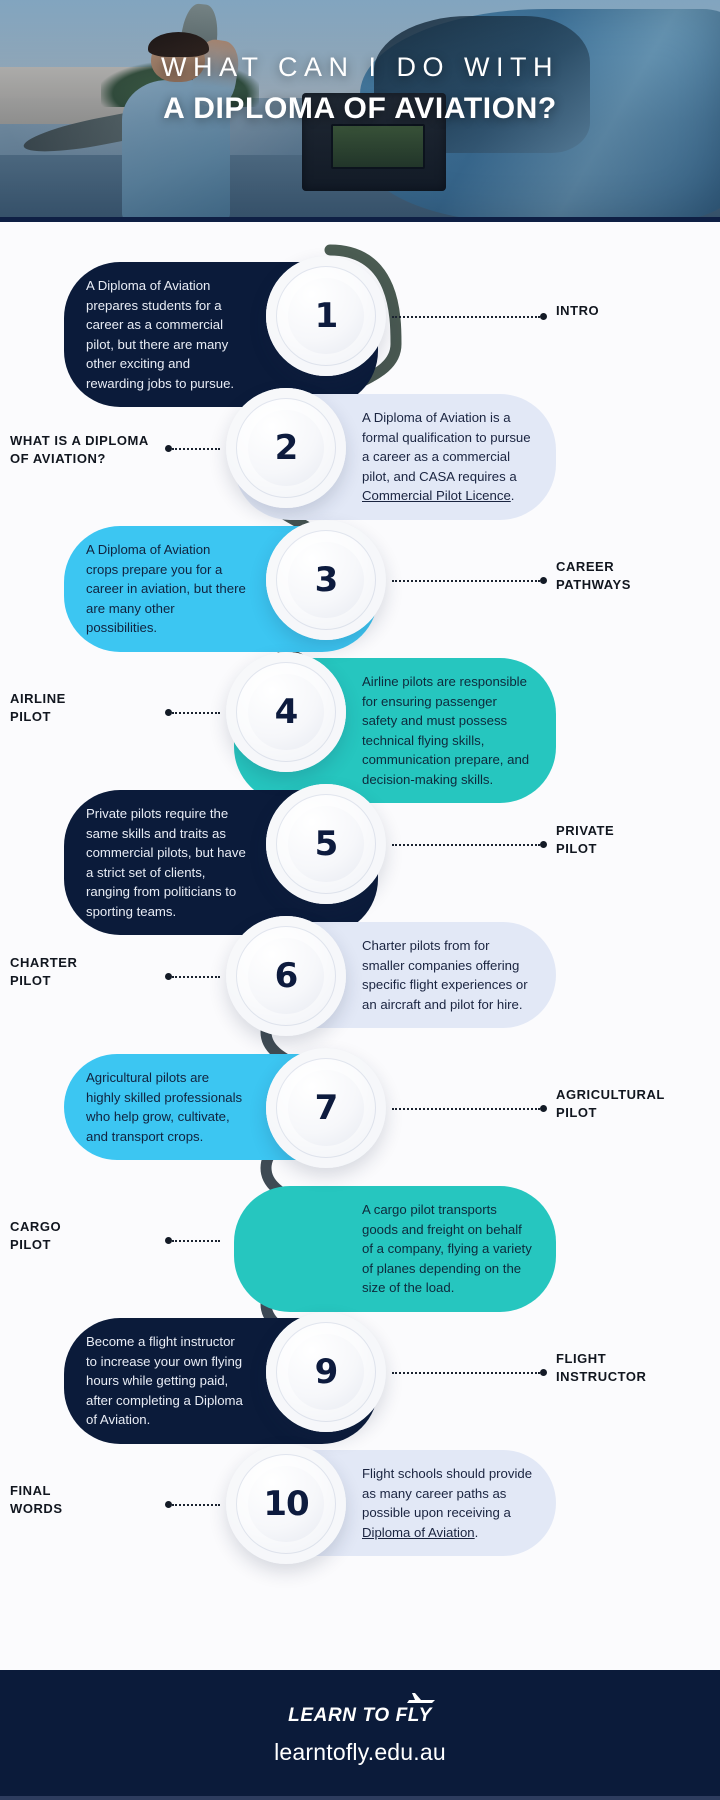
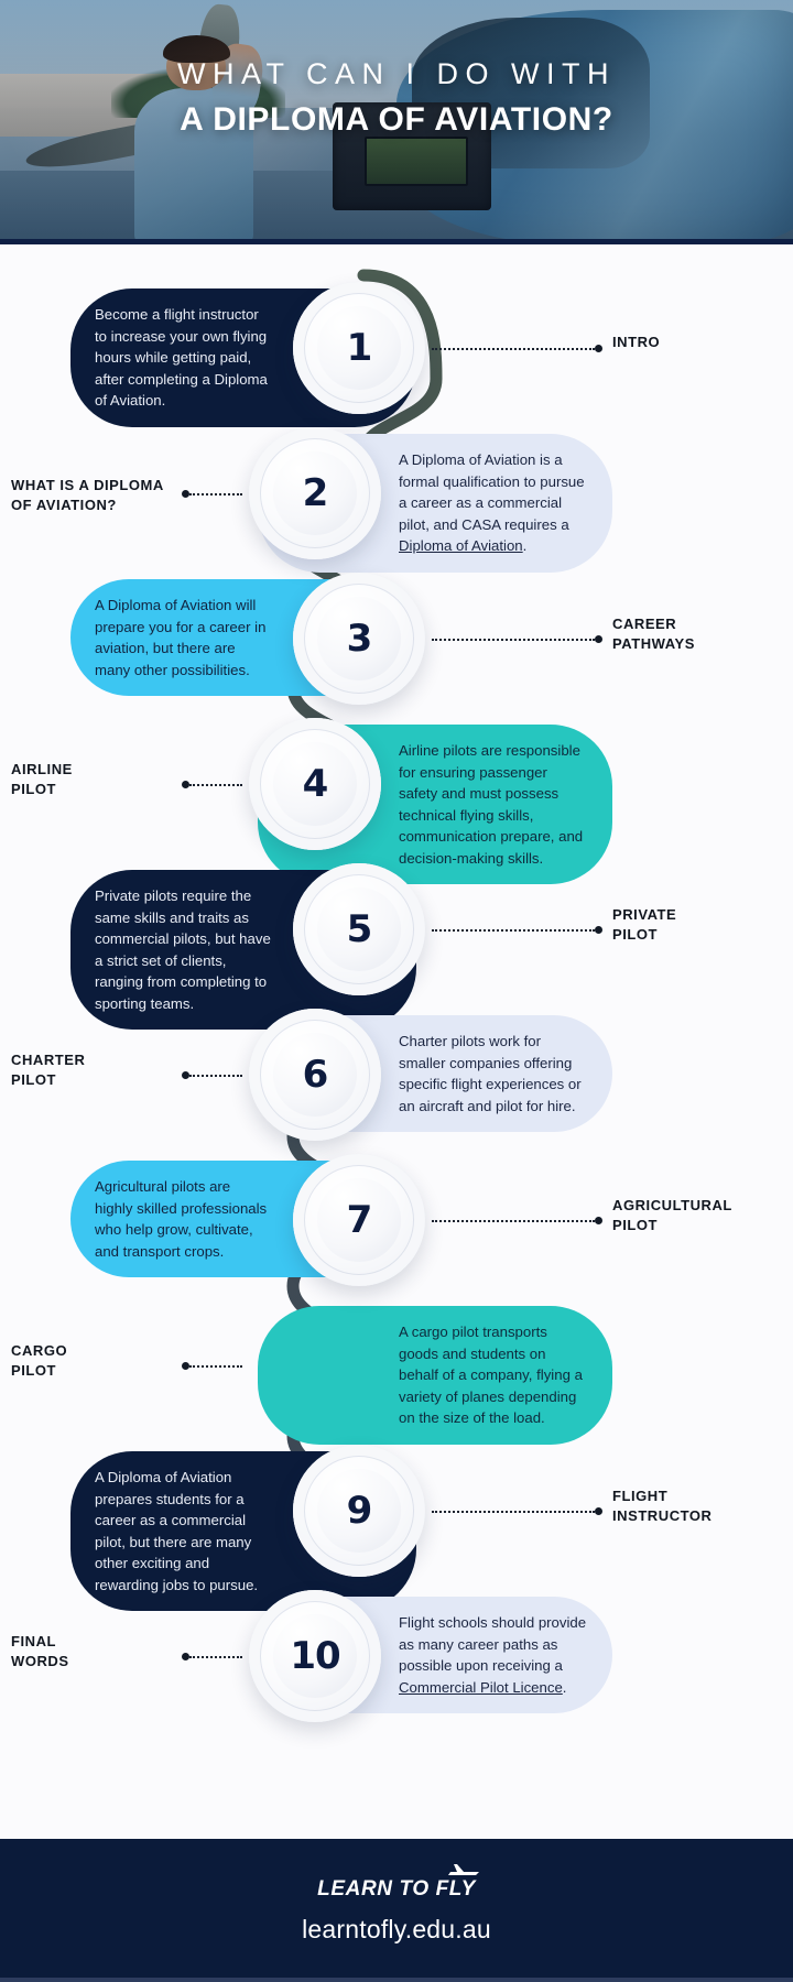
  WHAT CAN I DO WITH
  A DIPLOMA OF AVIATION?
- A Diploma of Aviation prepares students for a career as a commercial pilot, but there are many other exciting and rewarding jobs to pursue.
+ Become a flight instructor to increase your own flying hours while getting paid, after completing a Diploma of Aviation.
  1
  INTRO
- A Diploma of Aviation is a formal qualification to pursue a career as a commercial pilot, and CASA requires a Commercial Pilot Licence.
+ A Diploma of Aviation is a formal qualification to pursue a career as a commercial pilot, and CASA requires a Diploma of Aviation.
  2
  WHAT IS A DIPLOMA OF AVIATION?
- A Diploma of Aviation crops prepare you for a career in aviation, but there are many other possibilities.
+ A Diploma of Aviation will prepare you for a career in aviation, but there are many other possibilities.
  3
  CAREER
  PATHWAYS
  Airline pilots are responsible for ensuring passenger safety and must possess technical flying skills, communication prepare, and decision-making skills.
  4
  AIRLINE
  PILOT
- Private pilots require the same skills and traits as commercial pilots, but have a strict set of clients, ranging from politicians to sporting teams.
+ Private pilots require the same skills and traits as commercial pilots, but have a strict set of clients, ranging from completing to sporting teams.
  5
  PRIVATE
  PILOT
- Charter pilots from for smaller companies offering specific flight experiences or an aircraft and pilot for hire.
+ Charter pilots work for smaller companies offering specific flight experiences or an aircraft and pilot for hire.
  6
  CHARTER
  PILOT
  Agricultural pilots are highly skilled professionals who help grow, cultivate, and transport crops.
  7
  AGRICULTURAL
  PILOT
- A cargo pilot transports goods and freight on behalf of a company, flying a variety of planes depending on the size of the load.
+ A cargo pilot transports goods and students on behalf of a company, flying a variety of planes depending on the size of the load.
  CARGO
  PILOT
- Become a flight instructor to increase your own flying hours while getting paid, after completing a Diploma of Aviation.
+ A Diploma of Aviation prepares students for a career as a commercial pilot, but there are many other exciting and rewarding jobs to pursue.
  9
  FLIGHT
  INSTRUCTOR
- Flight schools should provide as many career paths as possible upon receiving a Diploma of Aviation.
+ Flight schools should provide as many career paths as possible upon receiving a Commercial Pilot Licence.
  10
  FINAL
  WORDS
  LEARN TO FLY
  learntofly.edu.au
